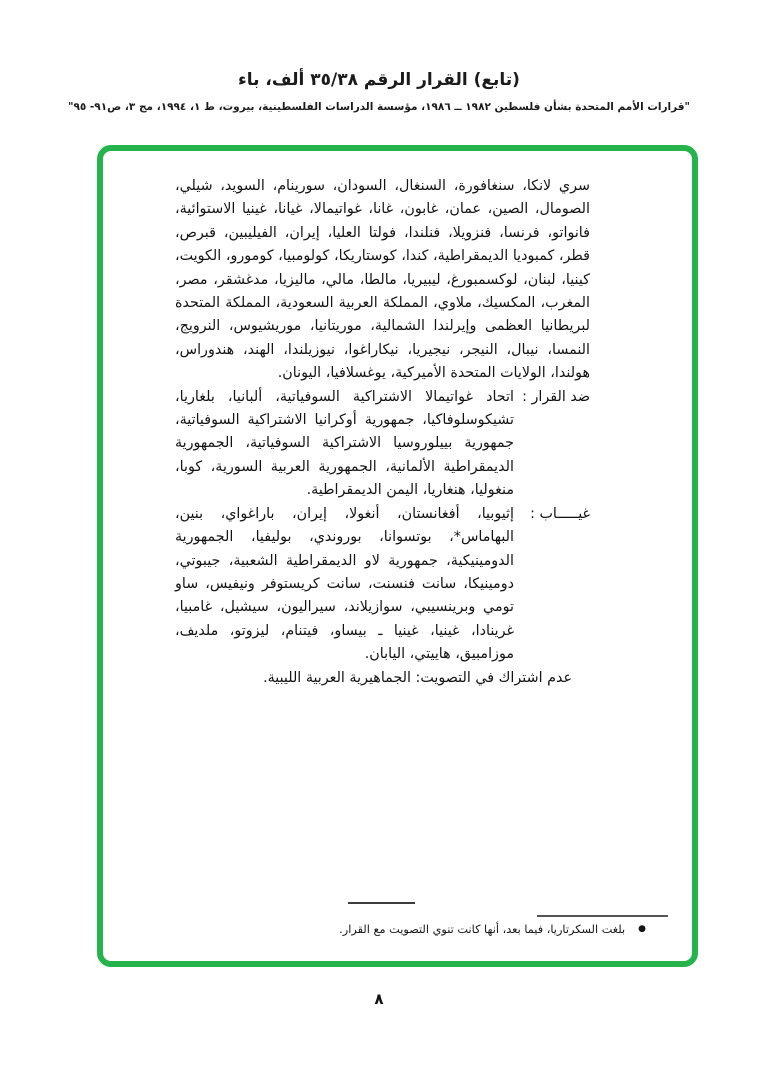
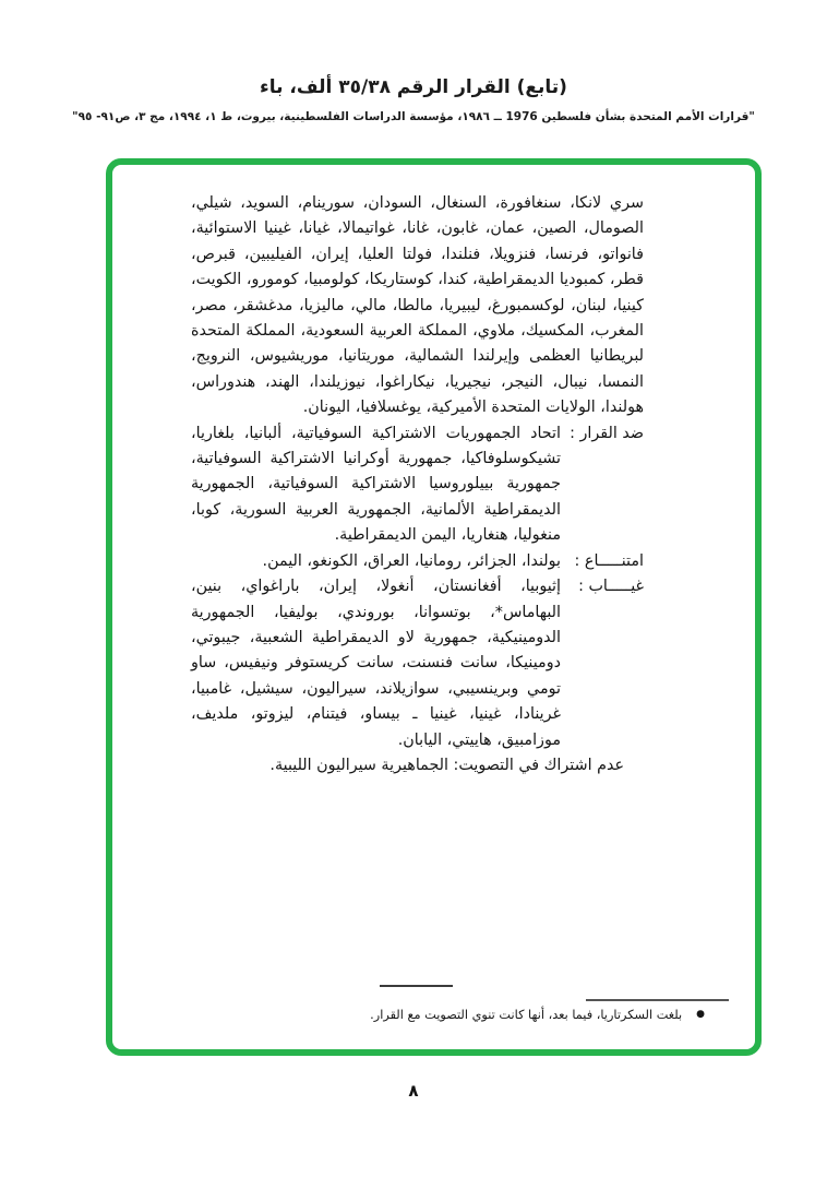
  (تابع) القرار الرقم ٣٥/٣٨ ألف، باء
- "قرارات الأمم المتحدة بشأن فلسطين ١٩٨٢ ــ ١٩٨٦، مؤسسة الدراسات الفلسطينية، بيروت، ط ١، ١٩٩٤، مج ٣، ص٩١- ٩٥"
+ "قرارات الأمم المتحدة بشأن فلسطين 1976 ــ ١٩٨٦، مؤسسة الدراسات الفلسطينية، بيروت، ط ١، ١٩٩٤، مج ٣، ص٩١- ٩٥"
  سري لانكا، سنغافورة، السنغال، السودان، سورينام، السويد، شيلي، الصومال، الصين، عمان، غابون، غانا، غواتيمالا، غيانا، غينيا الاستوائية، فانواتو، فرنسا، فنزويلا، فنلندا، فولتا العليا، إيران، الفيليبين، قبرص، قطر، كمبوديا الديمقراطية، كندا، كوستاريكا، كولومبيا، كومورو، الكويت، كينيا، لبنان، لوكسمبورغ، ليبيريا، مالطا، مالي، ماليزيا، مدغشقر، مصر، المغرب، المكسيك، ملاوي، المملكة العربية السعودية، المملكة المتحدة لبريطانيا العظمى وإيرلندا الشمالية، موريتانيا، موريشيوس، النرويج، النمسا، نيبال، النيجر، نيجيريا، نيكاراغوا، نيوزيلندا، الهند، هندوراس، هولندا، الولايات المتحدة الأميركية، يوغسلافيا، اليونان.
  ضد القرار :
- اتحاد غواتيمالا الاشتراكية السوفياتية، ألبانيا، بلغاريا، تشيكوسلوفاكيا، جمهورية أوكرانيا الاشتراكية السوفياتية، جمهورية بييلوروسيا الاشتراكية السوفياتية، الجمهورية الديمقراطية الألمانية، الجمهورية العربية السورية، كوبا، منغوليا، هنغاريا، اليمن الديمقراطية.
+ اتحاد الجمهوريات الاشتراكية السوفياتية، ألبانيا، بلغاريا، تشيكوسلوفاكيا، جمهورية أوكرانيا الاشتراكية السوفياتية، جمهورية بييلوروسيا الاشتراكية السوفياتية، الجمهورية الديمقراطية الألمانية، الجمهورية العربية السورية، كوبا، منغوليا، هنغاريا، اليمن الديمقراطية.
+ امتنـــــاع :
+ بولندا، الجزائر، رومانيا، العراق، الكونغو، اليمن.
  غيـــــاب :
  إثيوبيا، أفغانستان، أنغولا، إيران، باراغواي، بنين، البهاماس*، بوتسوانا، بوروندي، بوليفيا، الجمهورية الدومينيكية، جمهورية لاو الديمقراطية الشعبية، جيبوتي، دومينيكا، سانت فنسنت، سانت كريستوفر ونيفيس، ساو تومي وبرينسيبي، سوازيلاند، سيراليون، سيشيل، غامبيا، غرينادا، غينيا، غينيا ـ بيساو، فيتنام، ليزوتو، ملديف، موزامبيق، هاييتي، اليابان.
- عدم اشتراك في التصويت: الجماهيرية العربية الليبية.
+ عدم اشتراك في التصويت: الجماهيرية سيراليون الليبية.
  ●بلغت السكرتاريا، فيما بعد، أنها كانت تنوي التصويت مع القرار.
  ٨
